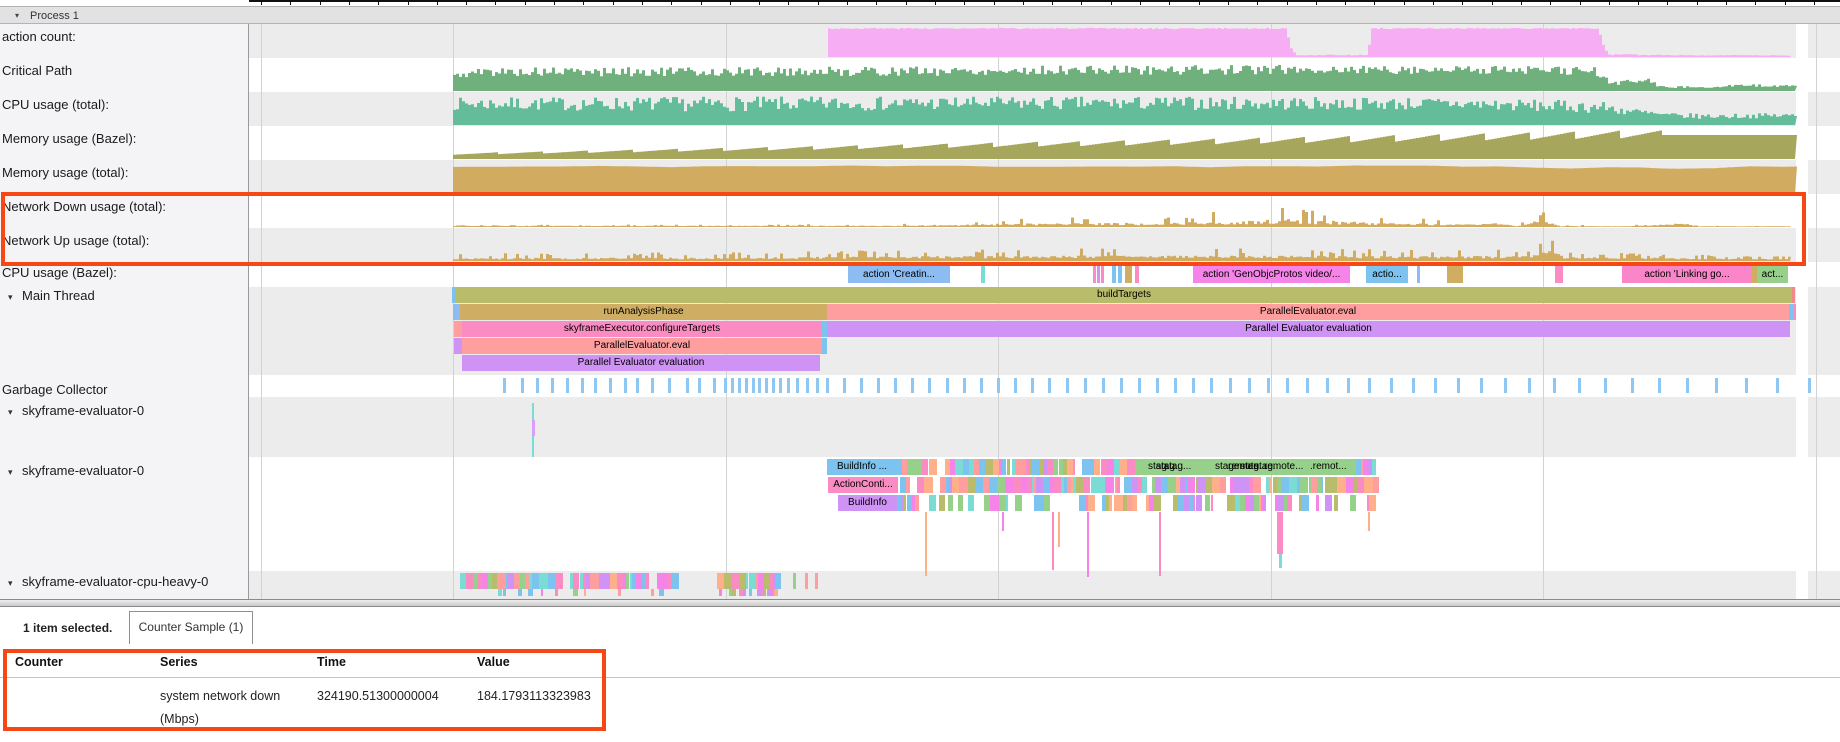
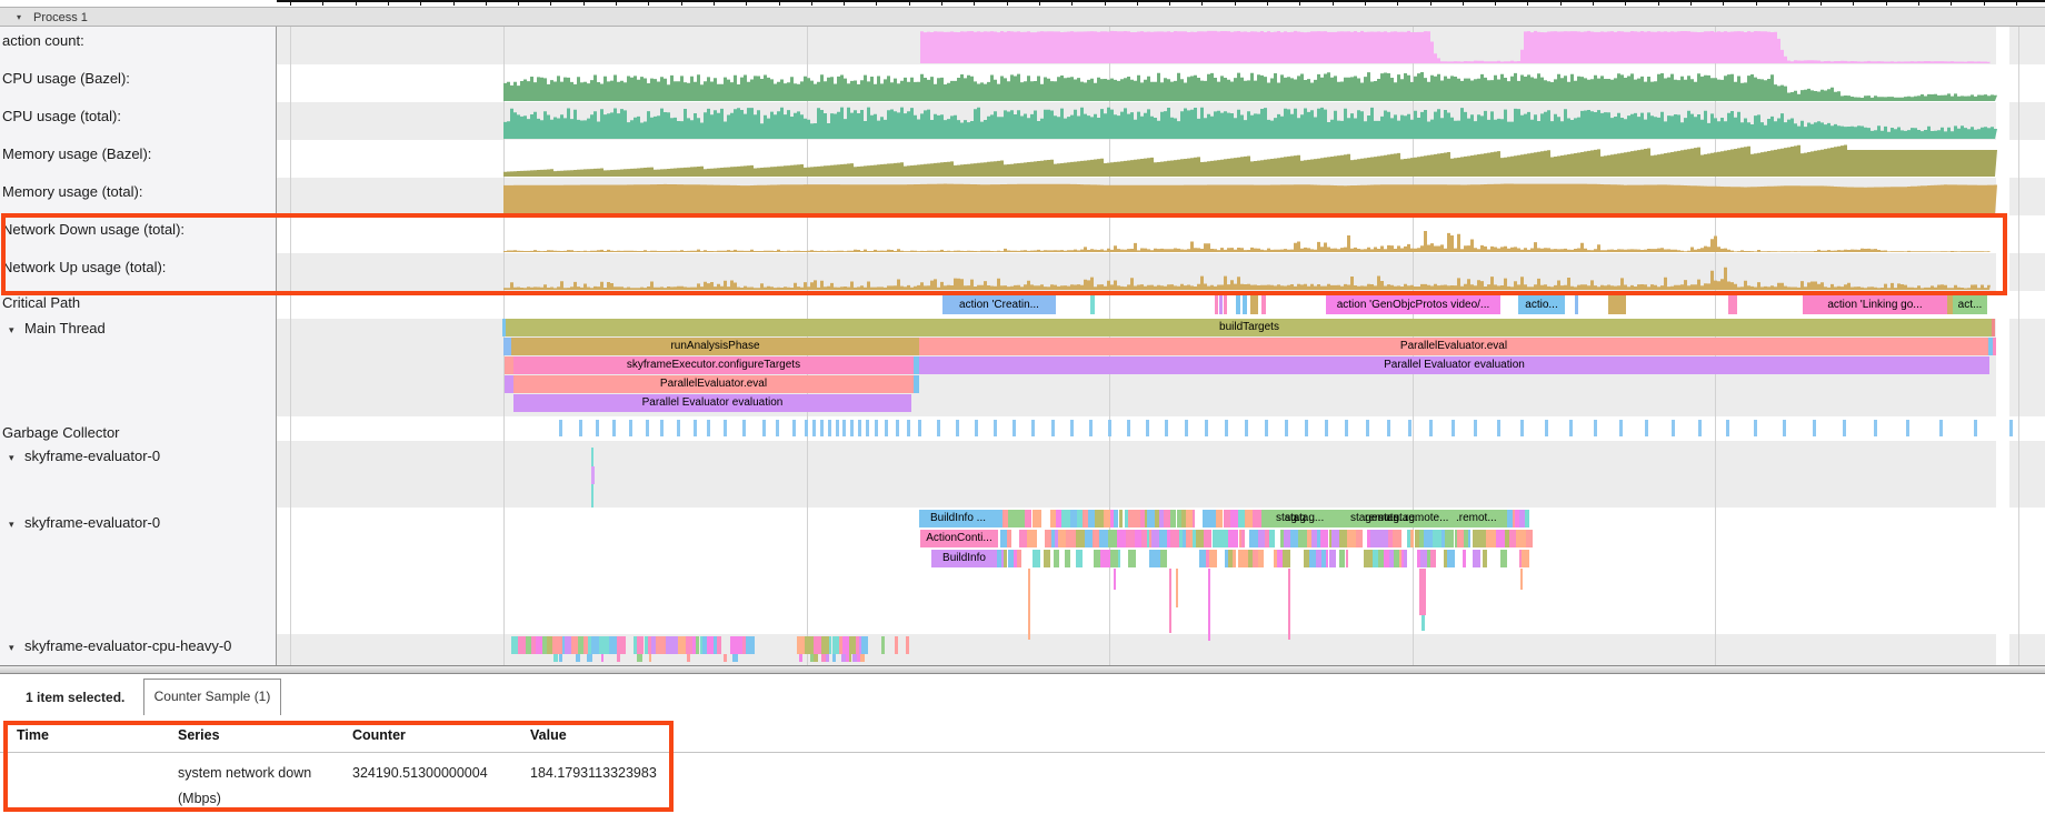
  ▾
  Process 1
  action 'Creatin...
  action 'GenObjcProtos video/...
  actio...
  action 'Linking go...
  act...
  buildTargets
  runAnalysisPhase
  ParallelEvaluator.eval
  skyframeExecutor.configureTargets
  Parallel Evaluator evaluation
  ParallelEvaluator.eval
  Parallel Evaluator evaluation
  BuildInfo ...
  ActionConti...
  BuildInfo
  stag...
  stag...
  stag...
  stagemen...
  remote...
  stag...
  stag...
  remote...
  .remot...
  action count:
- Critical Path
+ CPU usage (Bazel):
  CPU usage (total):
  Memory usage (Bazel):
  Memory usage (total):
  Network Down usage (total):
  Network Up usage (total):
- CPU usage (Bazel):
+ Critical Path
  ▾ Main Thread
  Garbage Collector
  ▾ skyframe-evaluator-0
  ▾ skyframe-evaluator-0
  ▾ skyframe-evaluator-cpu-heavy-0
  1 item selected.
  Counter Sample (1)
- Counter
+ Time
  Series
- Time
+ Counter
  Value
  system network down (Mbps)
  324190.51300000004
  184.1793113323983
